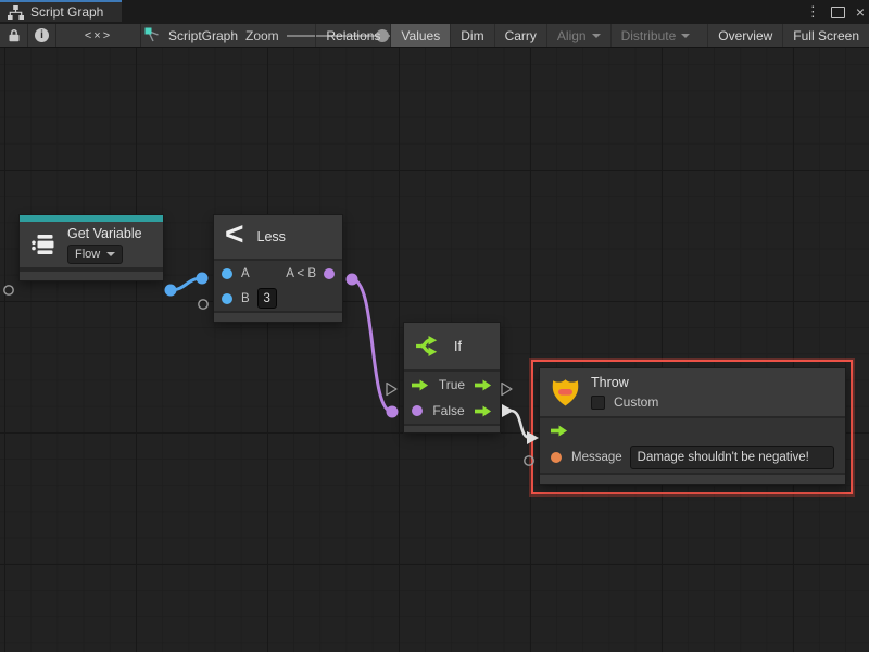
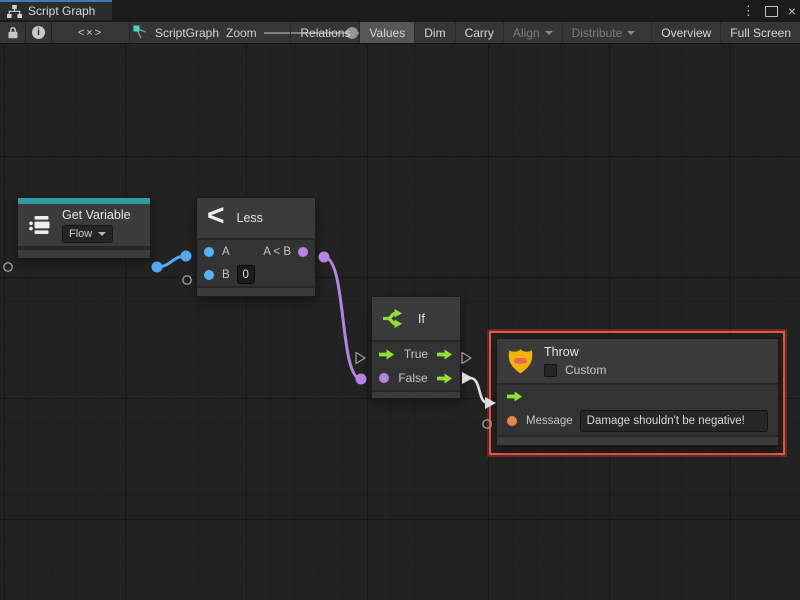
  Script Graph
  ⋮
  ×
  i
  <×>
  ScriptGraph
  Zoom
  Relations
  Values
  Dim
  Carry
  Align
  Distribute
  Overview
  Full Screen
  Get Variable
  Flow
  <
  Less
  A
  A < B
  B
- 3
+ 0
  If
  True
  False
  Throw
  Custom
  Message
  Damage shouldn't be negative!
